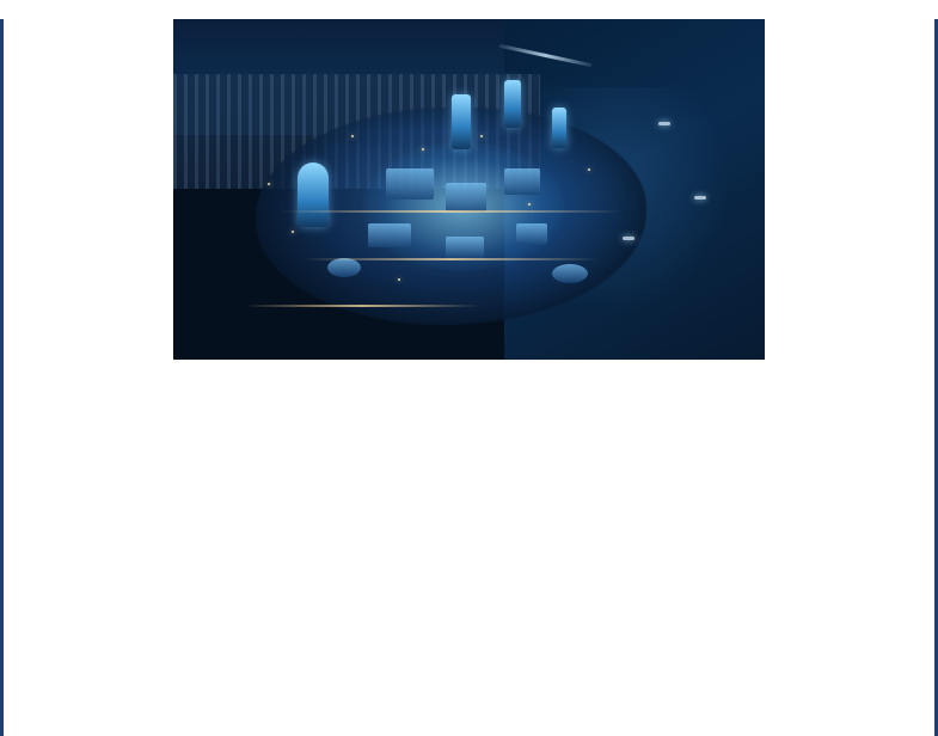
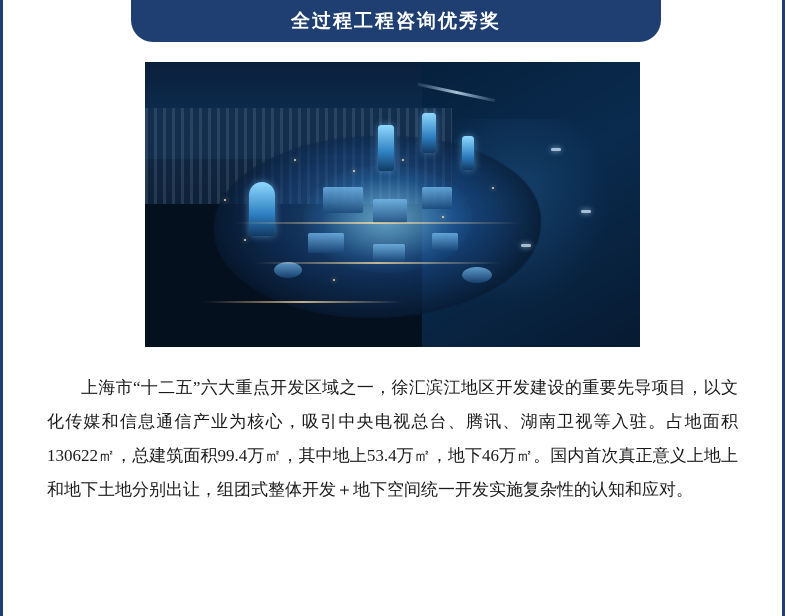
+ 全过程工程咨询优秀奖
+ 上海市“十二五”六大重点开发区域之一，徐汇滨江地区开发建设的重要先导项目，以文化传媒和信息通信产业为核心，吸引中央电视总台、腾讯、湖南卫视等入驻。占地面积130622㎡，总建筑面积99.4万㎡，其中地上53.4万㎡，地下46万㎡。国内首次真正意义上地上和地下土地分别出让，组团式整体开发＋地下空间统一开发实施复杂性的认知和应对。
